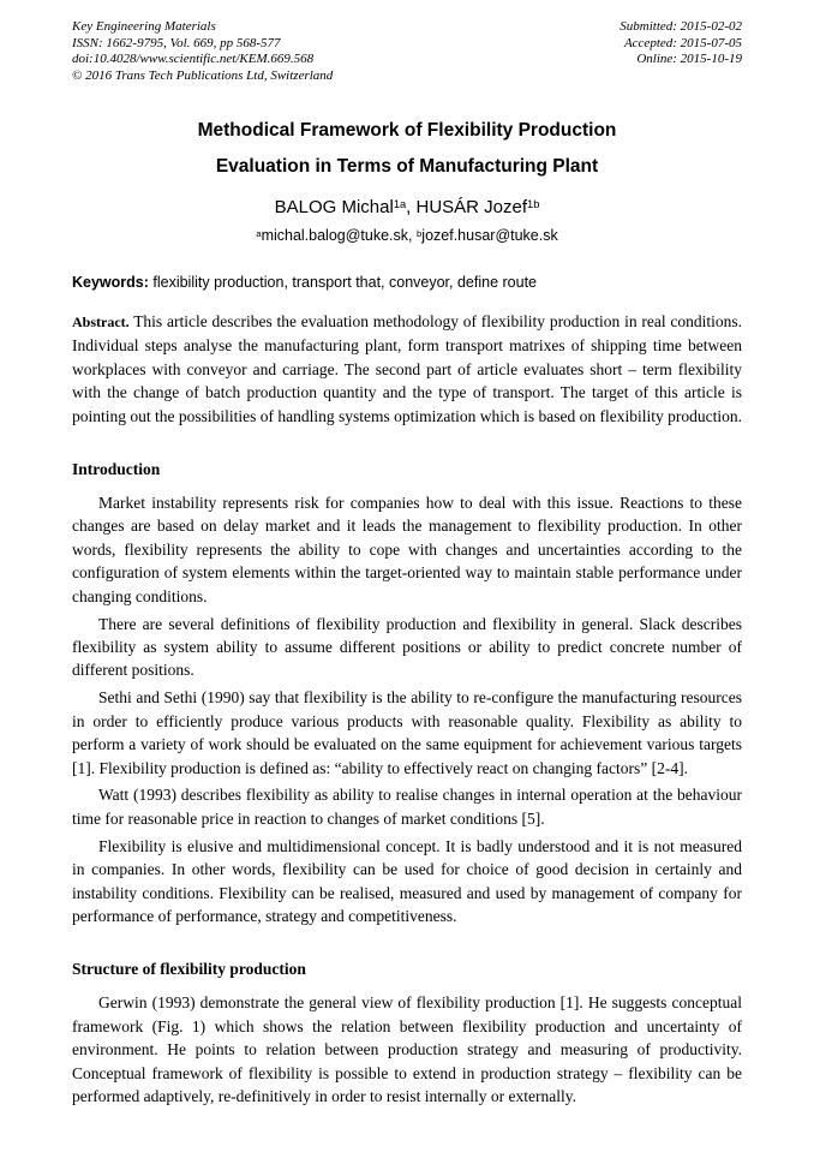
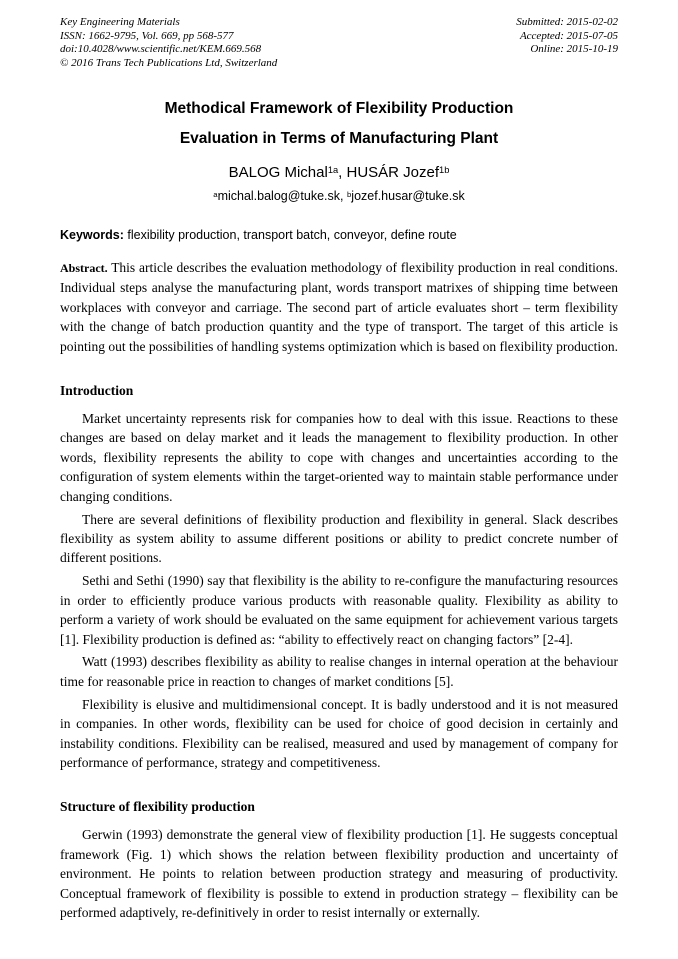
  Key Engineering Materials
  ISSN: 1662-9795, Vol. 669, pp 568-577
  doi:10.4028/www.scientific.net/KEM.669.568
  © 2016 Trans Tech Publications Ltd, Switzerland
  Submitted: 2015-02-02
  Accepted: 2015-07-05
  Online: 2015-10-19
  Methodical Framework of Flexibility Production
  Evaluation in Terms of Manufacturing Plant
  BALOG Michal1a, HUSÁR Jozef1b
  amichal.balog@tuke.sk, bjozef.husar@tuke.sk
- Keywords: flexibility production, transport that, conveyor, define route
+ Keywords: flexibility production, transport batch, conveyor, define route
- Abstract. This article describes the evaluation methodology of flexibility production in real conditions. Individual steps analyse the manufacturing plant, form transport matrixes of shipping time between workplaces with conveyor and carriage. The second part of article evaluates short – term flexibility with the change of batch production quantity and the type of transport. The target of this article is pointing out the possibilities of handling systems optimization which is based on flexibility production.
+ Abstract. This article describes the evaluation methodology of flexibility production in real conditions. Individual steps analyse the manufacturing plant, words transport matrixes of shipping time between workplaces with conveyor and carriage. The second part of article evaluates short – term flexibility with the change of batch production quantity and the type of transport. The target of this article is pointing out the possibilities of handling systems optimization which is based on flexibility production.
  Introduction
- Market instability represents risk for companies how to deal with this issue. Reactions to these changes are based on delay market and it leads the management to flexibility production. In other words, flexibility represents the ability to cope with changes and uncertainties according to the configuration of system elements within the target-oriented way to maintain stable performance under changing conditions.
+ Market uncertainty represents risk for companies how to deal with this issue. Reactions to these changes are based on delay market and it leads the management to flexibility production. In other words, flexibility represents the ability to cope with changes and uncertainties according to the configuration of system elements within the target-oriented way to maintain stable performance under changing conditions.
  There are several definitions of flexibility production and flexibility in general. Slack describes flexibility as system ability to assume different positions or ability to predict concrete number of different positions.
  Sethi and Sethi (1990) say that flexibility is the ability to re-configure the manufacturing resources in order to efficiently produce various products with reasonable quality. Flexibility as ability to perform a variety of work should be evaluated on the same equipment for achievement various targets [1]. Flexibility production is defined as: “ability to effectively react on changing factors” [2-4].
  Watt (1993) describes flexibility as ability to realise changes in internal operation at the behaviour time for reasonable price in reaction to changes of market conditions [5].
  Flexibility is elusive and multidimensional concept. It is badly understood and it is not measured in companies. In other words, flexibility can be used for choice of good decision in certainly and instability conditions. Flexibility can be realised, measured and used by management of company for performance of performance, strategy and competitiveness.
  Structure of flexibility production
  Gerwin (1993) demonstrate the general view of flexibility production [1]. He suggests conceptual framework (Fig. 1) which shows the relation between flexibility production and uncertainty of environment. He points to relation between production strategy and measuring of productivity. Conceptual framework of flexibility is possible to extend in production strategy – flexibility can be performed adaptively, re-definitively in order to resist internally or externally.
